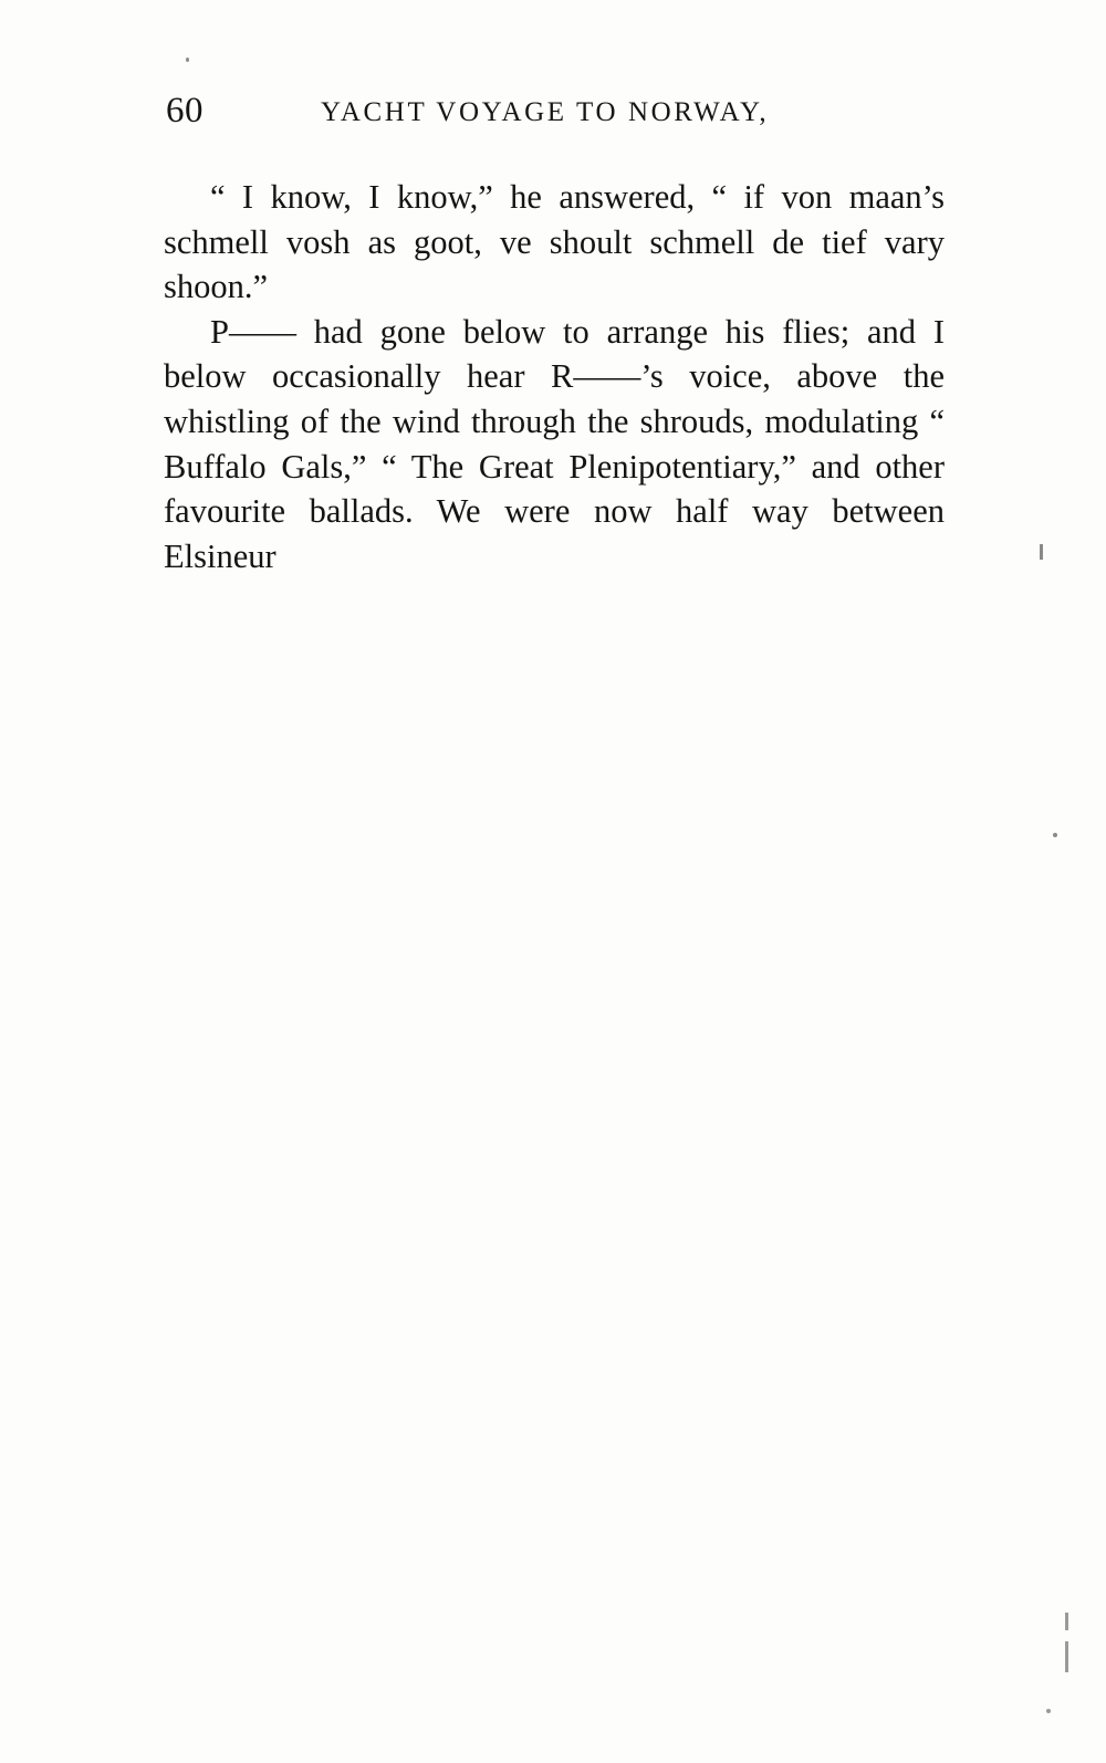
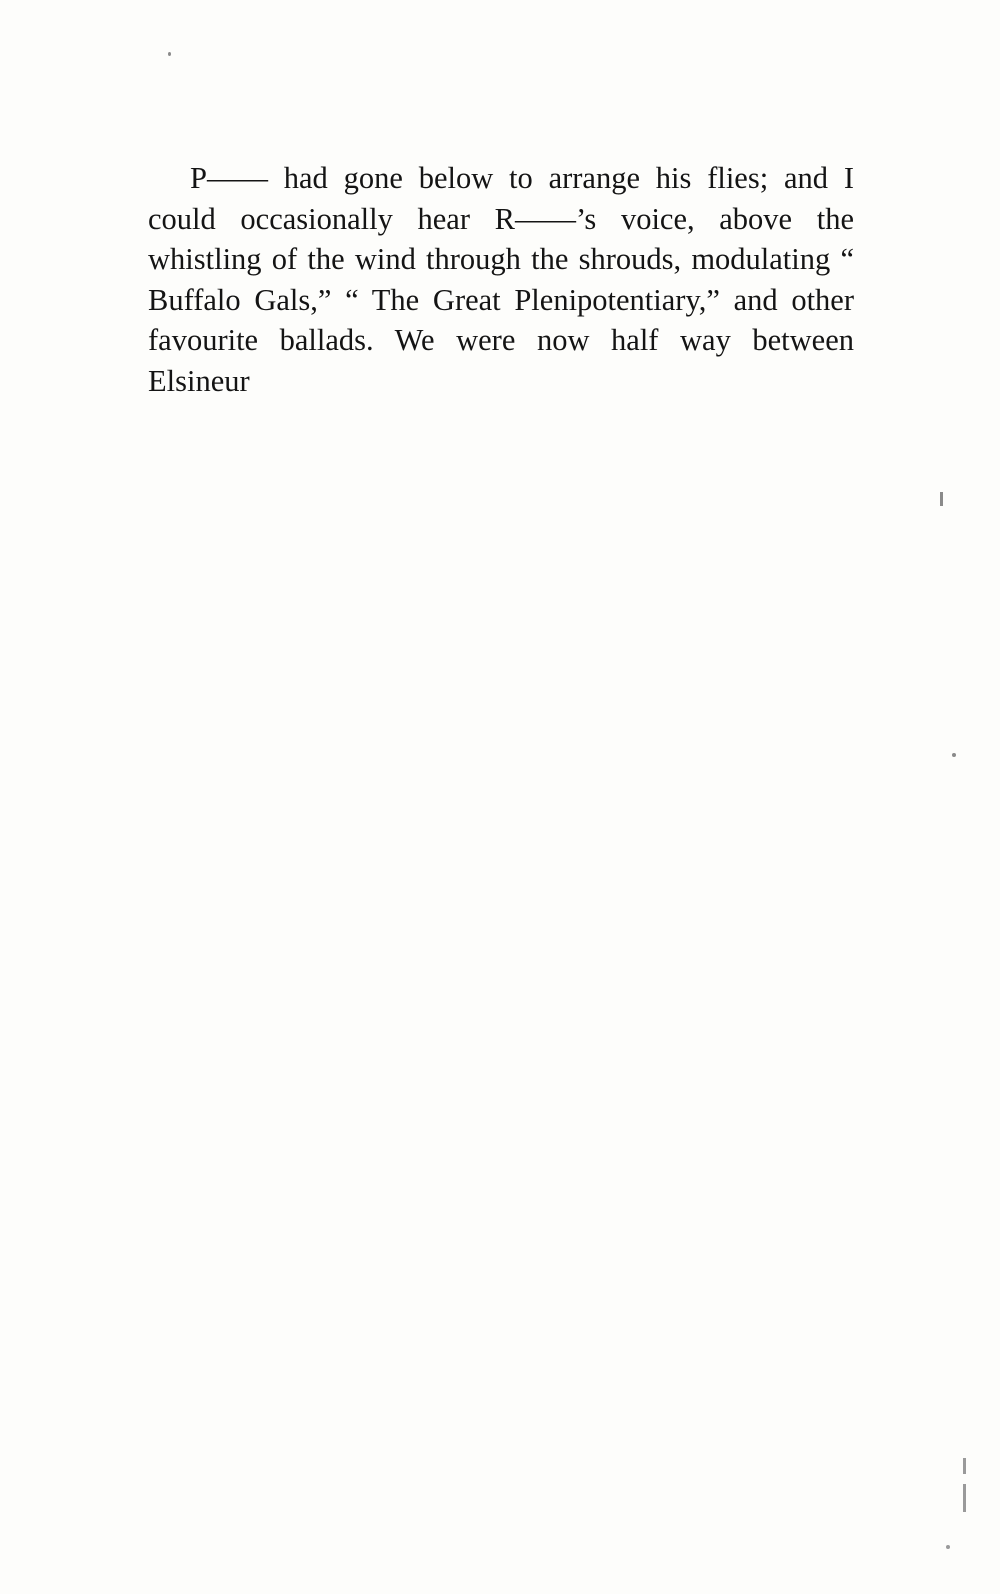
- 60
- YACHT VOYAGE TO NORWAY,
- “ I know, I know,” he answered, “ if von maan’s schmell vosh as goot, ve shoult schmell de tief vary shoon.”
- P—— had gone below to arrange his flies; and I below occasionally hear R——’s voice, above the whistling of the wind through the shrouds, modulating “ Buffalo Gals,” “ The Great Plenipotentiary,” and other favourite ballads. We were now half way between Elsineur
+ P—— had gone below to arrange his flies; and I could occasionally hear R——’s voice, above the whistling of the wind through the shrouds, modulating “ Buffalo Gals,” “ The Great Plenipotentiary,” and other favourite ballads. We were now half way between Elsineur
